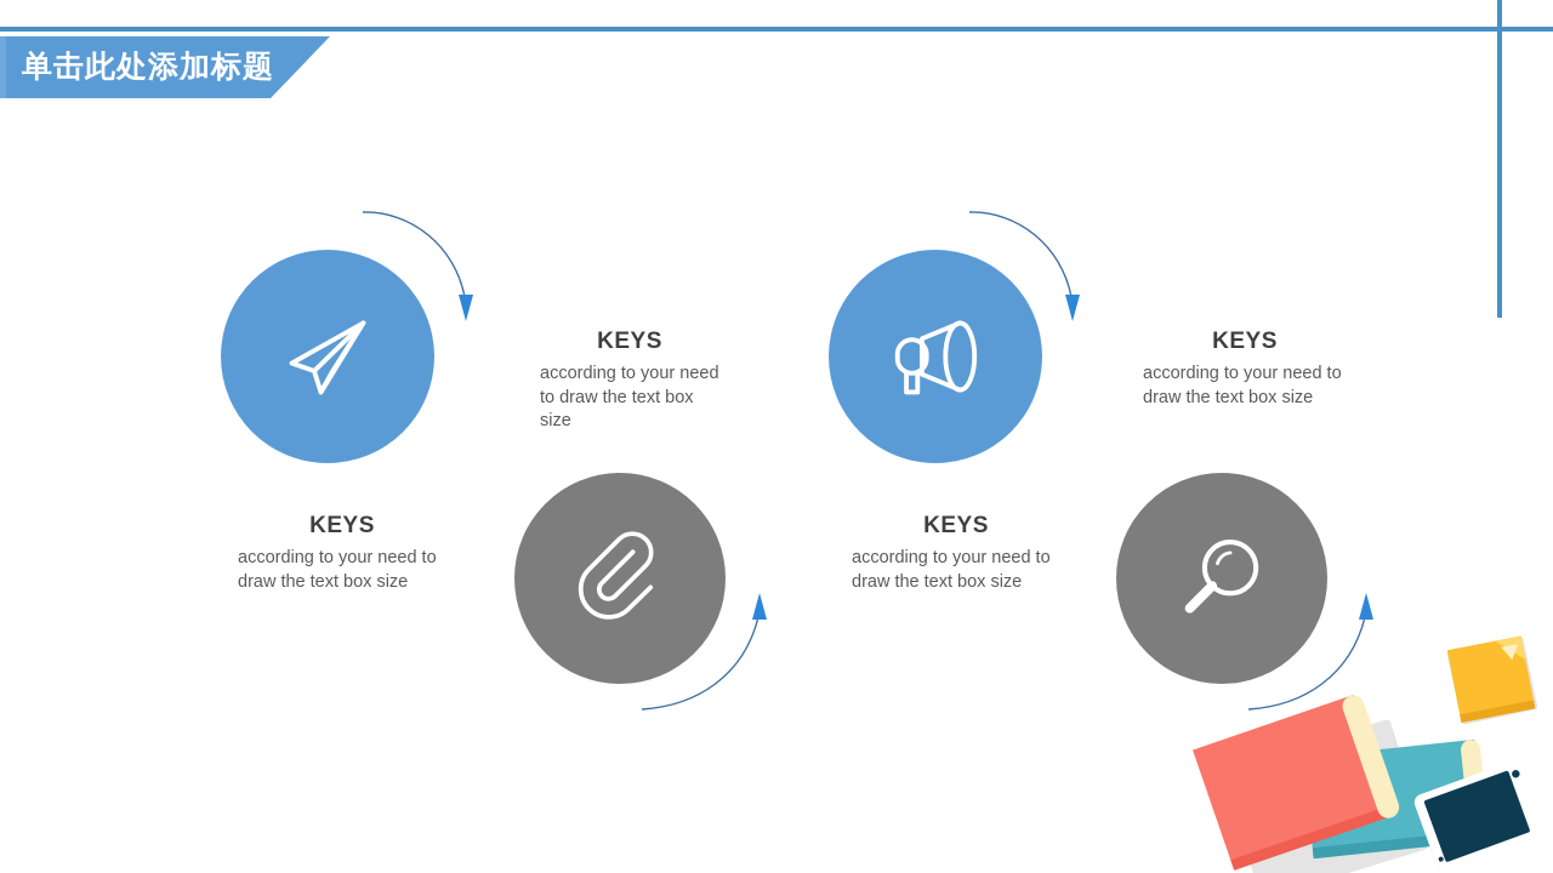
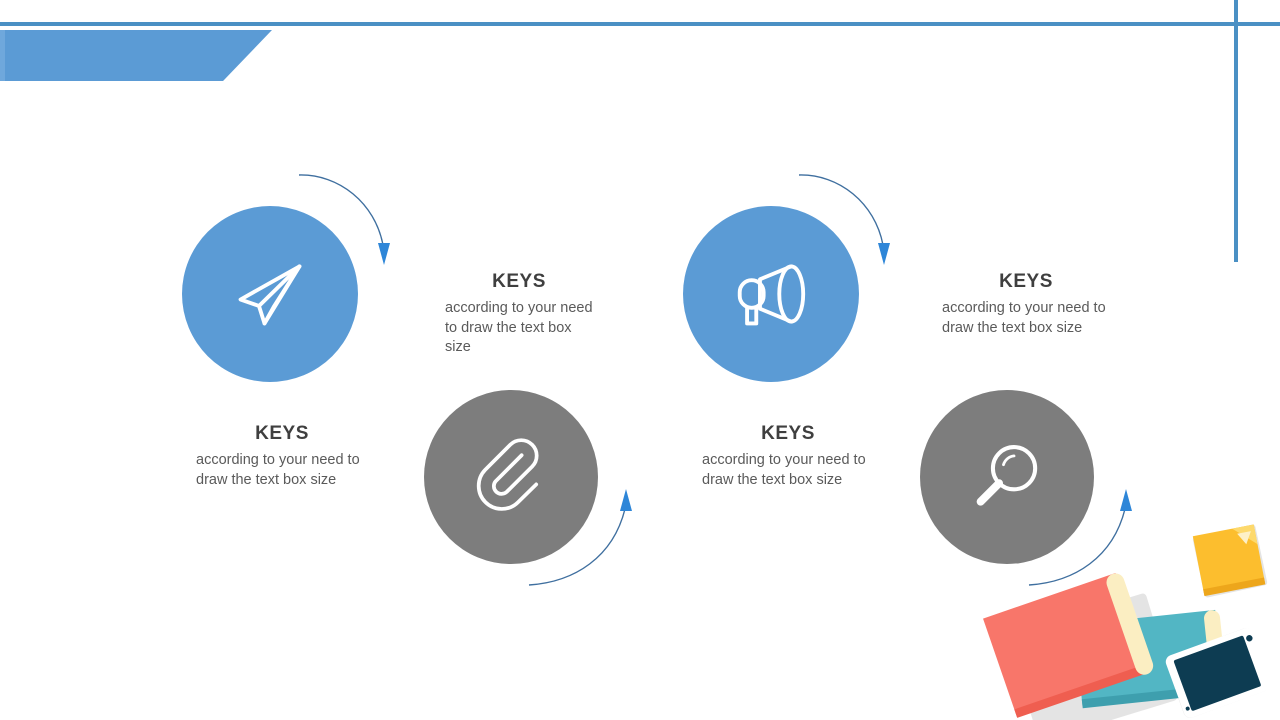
- 单击此处添加标题
  KEYS
  according to your need to draw the text box size
  KEYS
  according to your need to draw the text box size
  KEYS
  according to your need to draw the text box size
  KEYS
  according to your need to draw the text box size
